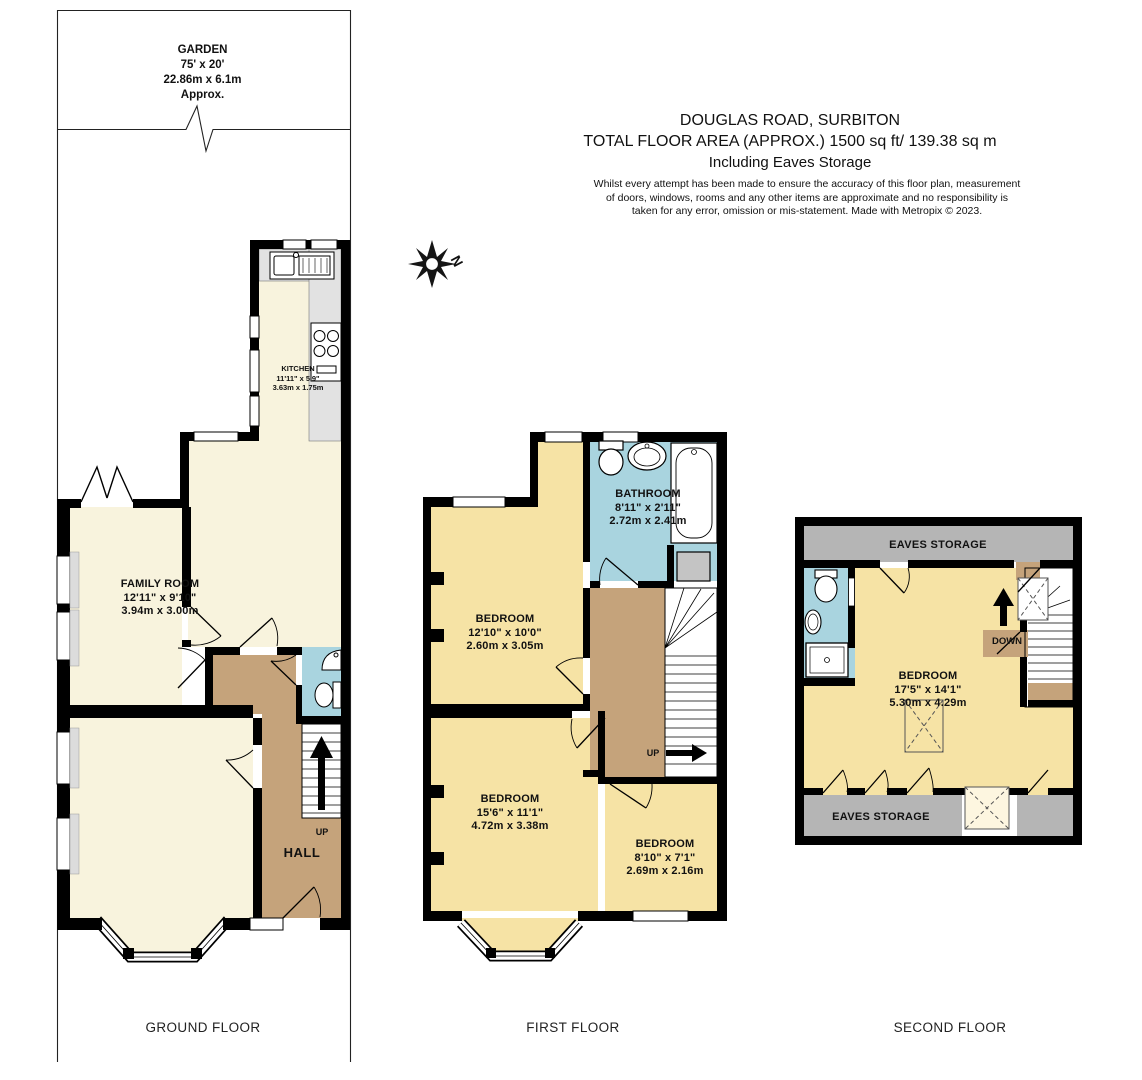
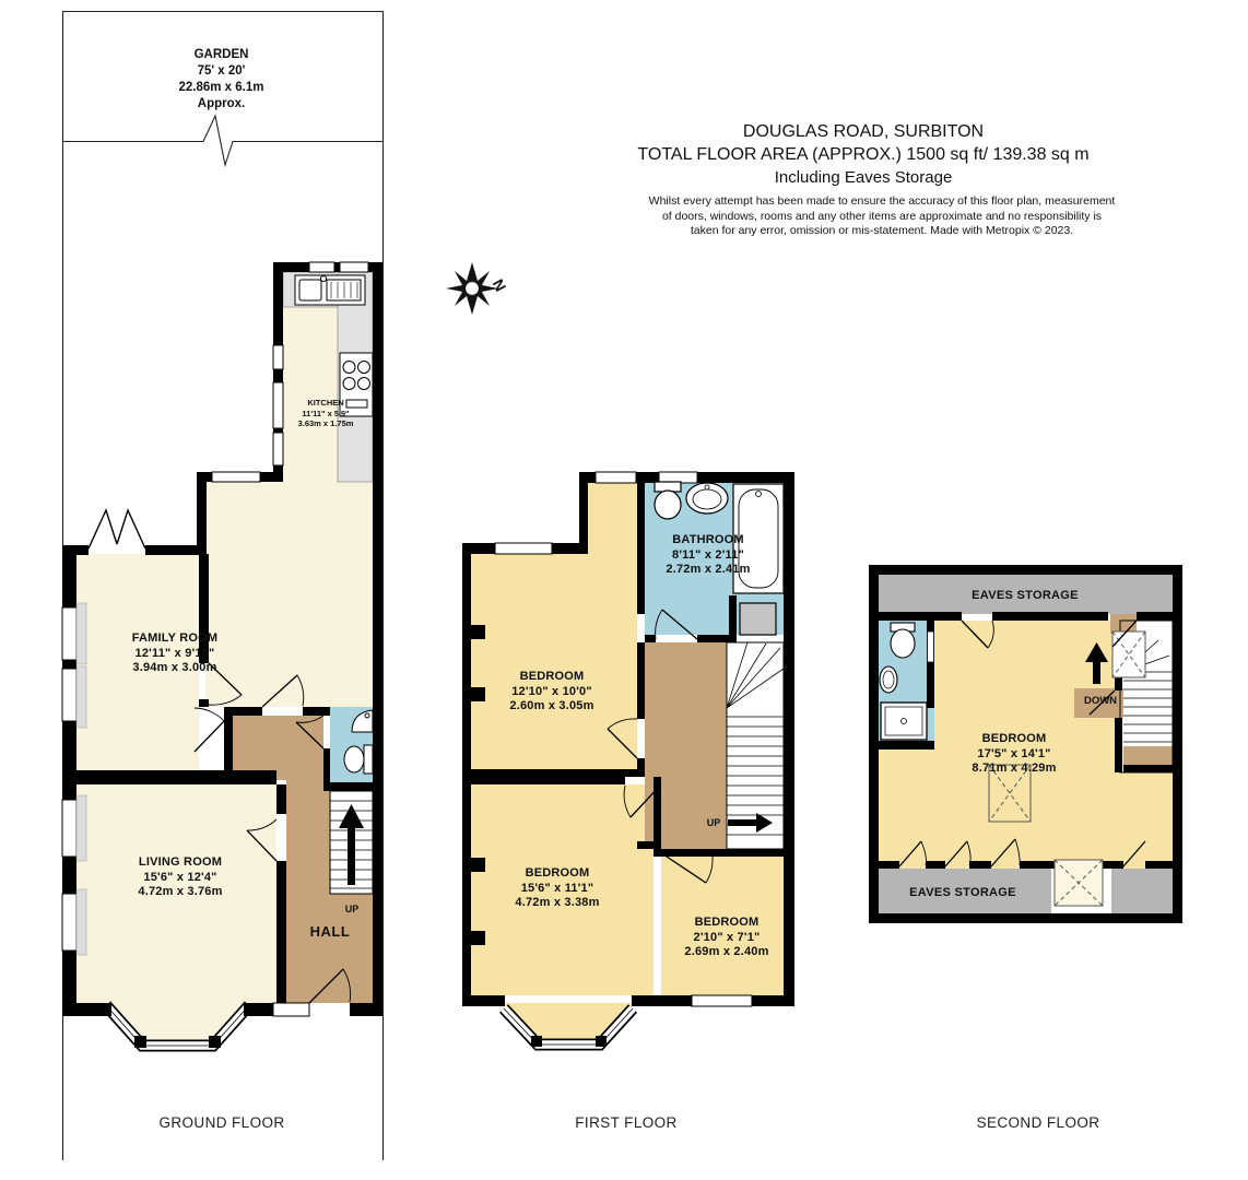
  GARDEN
  75' x 20'
  22.86m x 6.1m
  Approx.
  DOUGLAS ROAD, SURBITON
  TOTAL FLOOR AREA (APPROX.) 1500 sq ft/ 139.38 sq m
  Including Eaves Storage
  Whilst every attempt has been made to ensure the accuracy of this floor plan, measurement of doors, windows, rooms and any other items are approximate and no responsibility is taken for any error, omission or mis-statement. Made with Metropix © 2023.
  KITCHEN
  11'11" x 5'9"
  3.63m x 1.75m
  FAMILY ROOM
  12'11" x 9'10"
  3.94m x 3.00m
+ LIVING ROOM
+ 15'6" x 12'4"
+ 4.72m x 3.76m
  HALL
  UP
  BATHROOM
  8'11" x 2'11"
  2.72m x 2.41m
  BEDROOM
  12'10" x 10'0"
  2.60m x 3.05m
  BEDROOM
  15'6" x 11'1"
  4.72m x 3.38m
  BEDROOM
- 8'10" x 7'1"
+ 2'10" x 7'1"
- 2.69m x 2.16m
+ 2.69m x 2.40m
  UP
  EAVES STORAGE
  BEDROOM
  17'5" x 14'1"
- 5.30m x 4.29m
+ 8.71m x 4.29m
  DOWN
  EAVES STORAGE
  GROUND FLOOR
  FIRST FLOOR
  SECOND FLOOR
